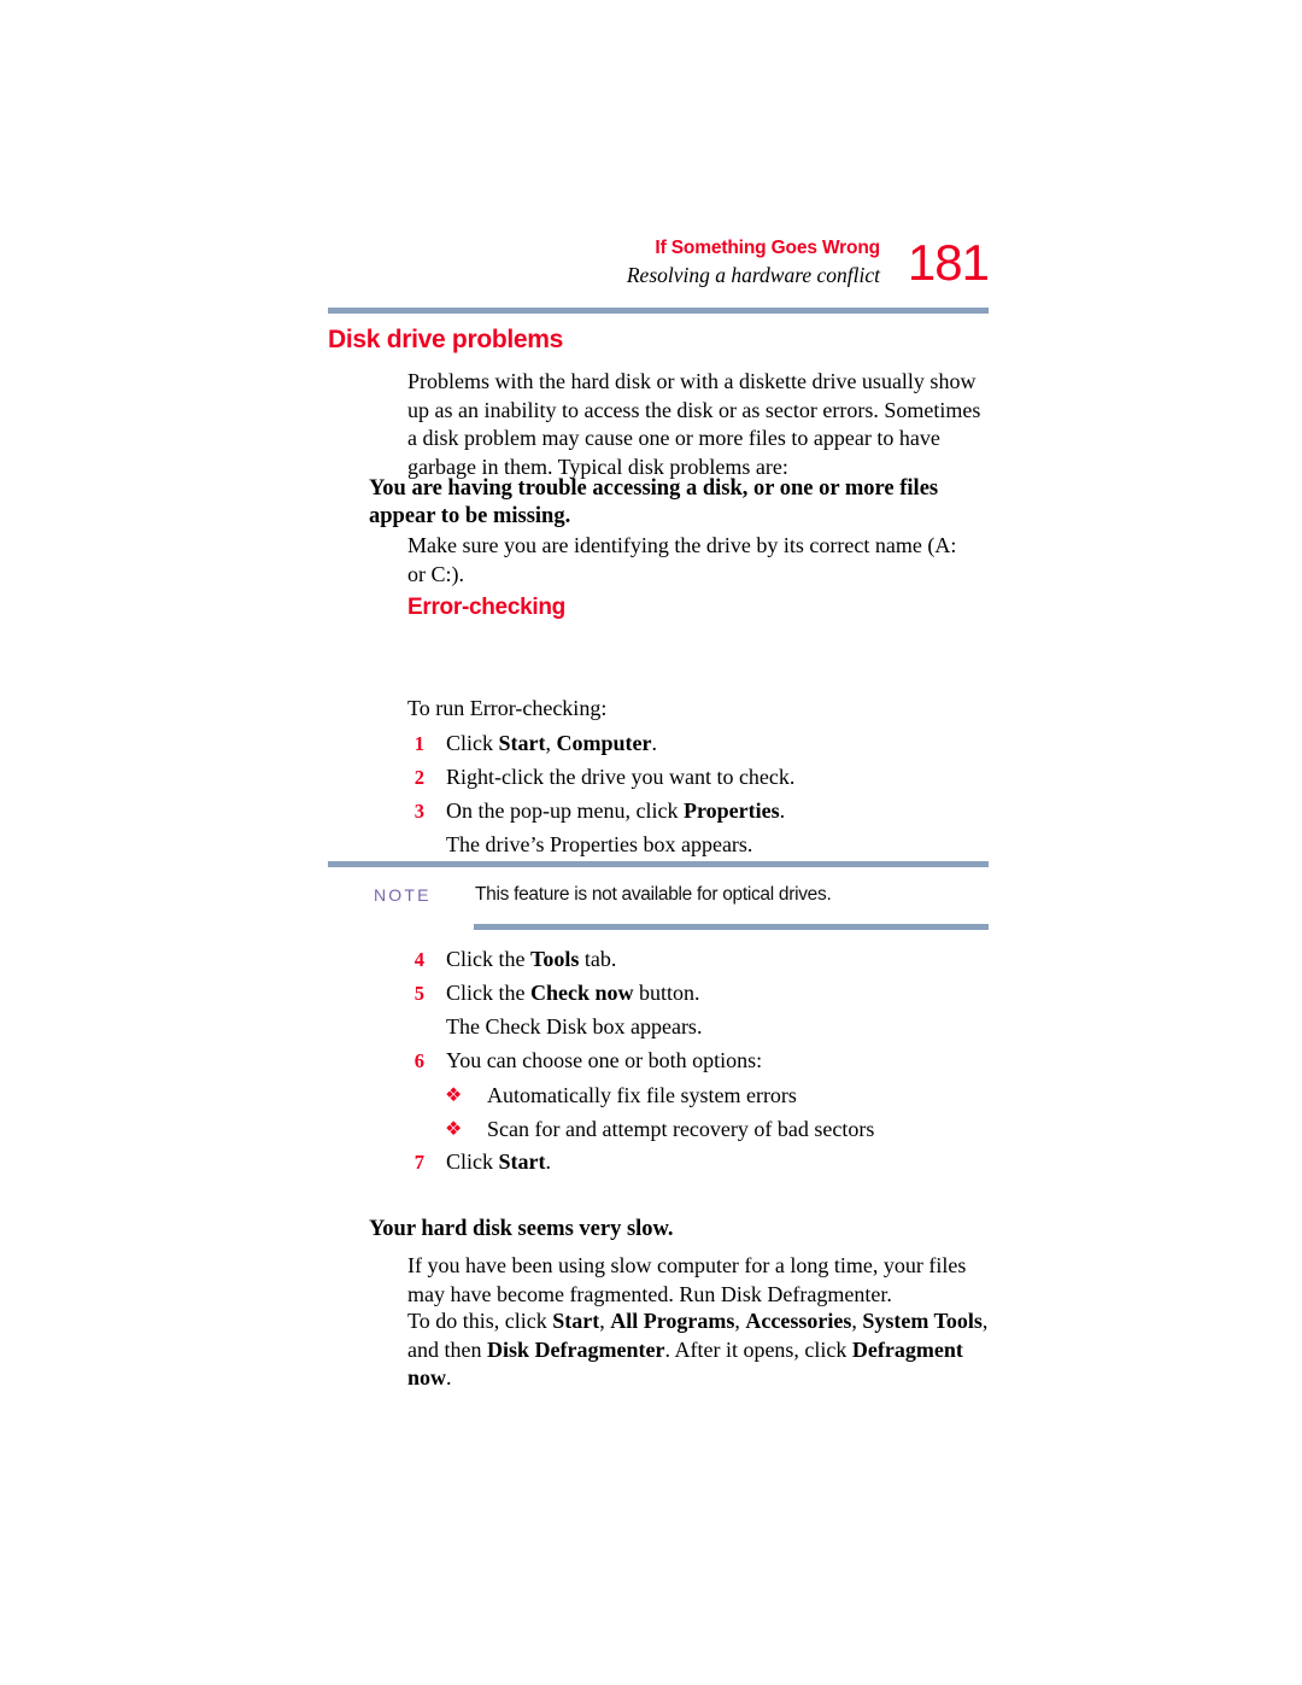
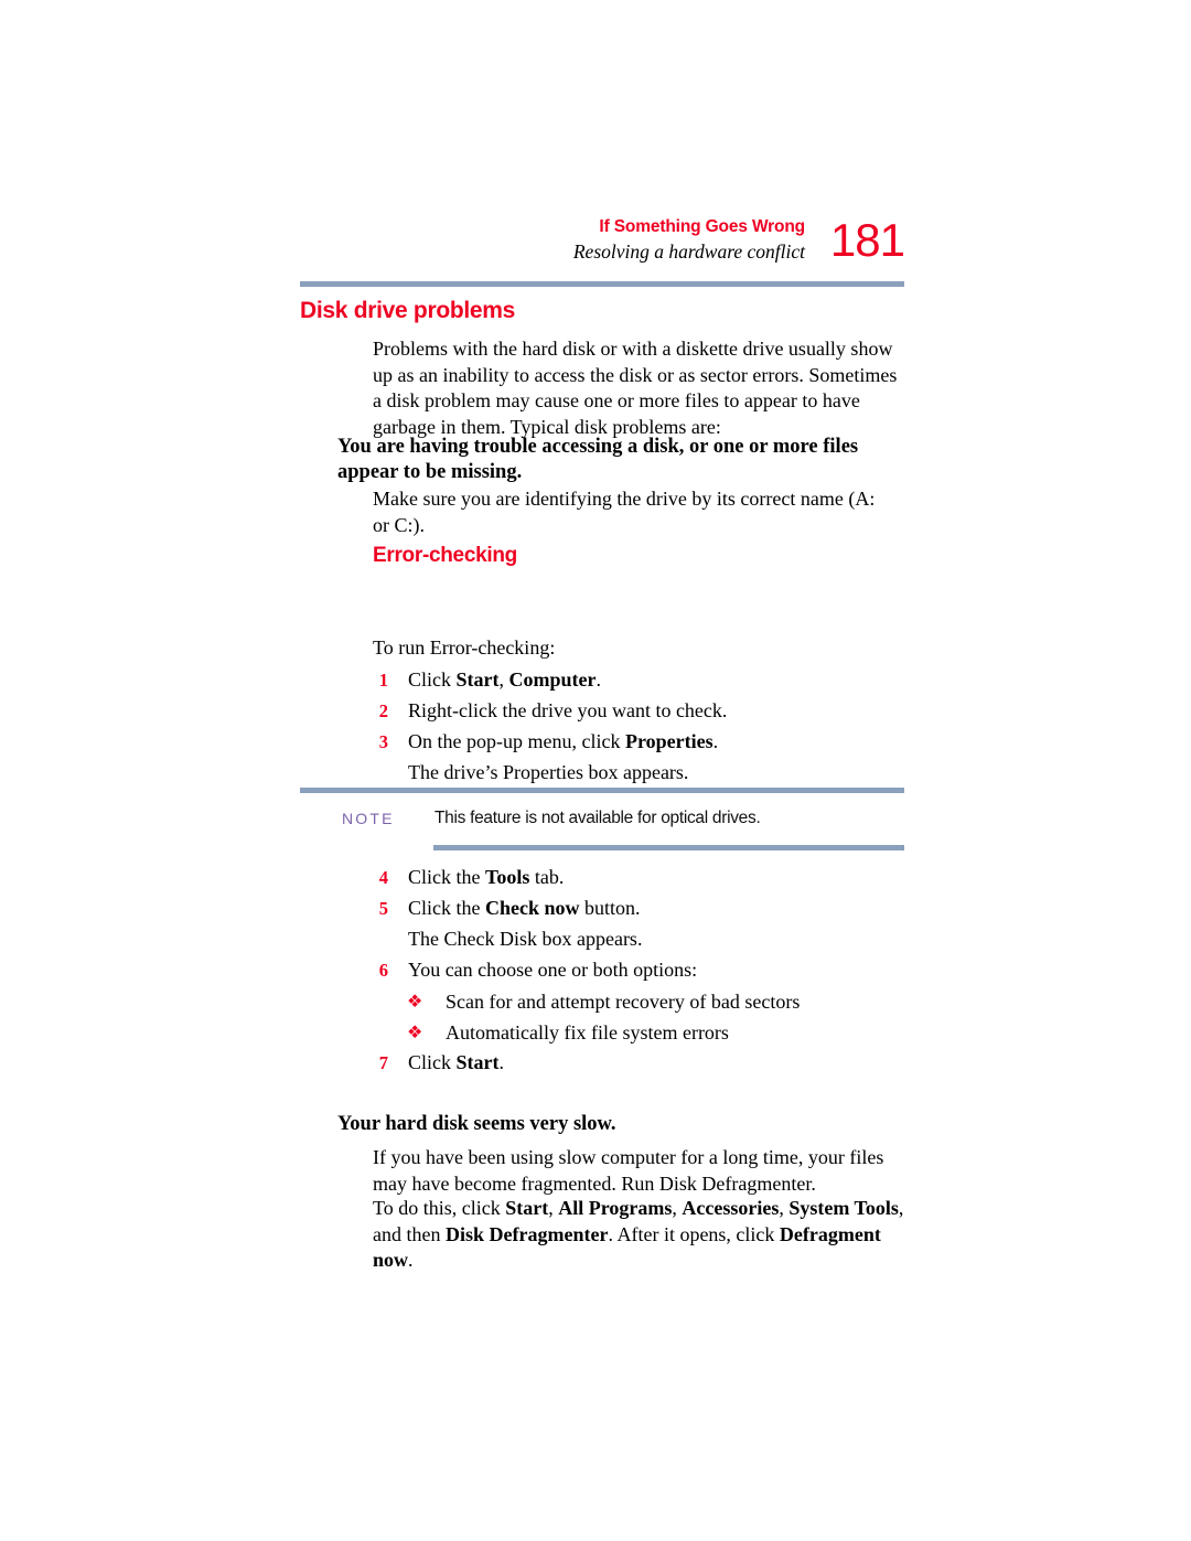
  If Something Goes Wrong
  Resolving a hardware conflict
  181
  Disk drive problems
  Problems with the hard disk or with a diskette drive usually show up as an inability to access the disk or as sector errors. Sometimes a disk problem may cause one or more files to appear to have garbage in them. Typical disk problems are:
  You are having trouble accessing a disk, or one or more files appear to be missing.
  Make sure you are identifying the drive by its correct name (A: or C:).
  Error-checking
  To run Error-checking:
  1
  Click Start, Computer.
  2
  Right-click the drive you want to check.
  3
  On the pop-up menu, click Properties.
  The drive’s Properties box appears.
  NOTE
  This feature is not available for optical drives.
  4
  Click the Tools tab.
  5
  Click the Check now button.
  The Check Disk box appears.
  6
  You can choose one or both options:
  ❖
- Automatically fix file system errors
+ Scan for and attempt recovery of bad sectors
  ❖
- Scan for and attempt recovery of bad sectors
+ Automatically fix file system errors
  7
  Click Start.
  Your hard disk seems very slow.
  If you have been using slow computer for a long time, your files may have become fragmented. Run Disk Defragmenter.
  To do this, click Start, All Programs, Accessories, System Tools, and then Disk Defragmenter. After it opens, click Defragment now.
